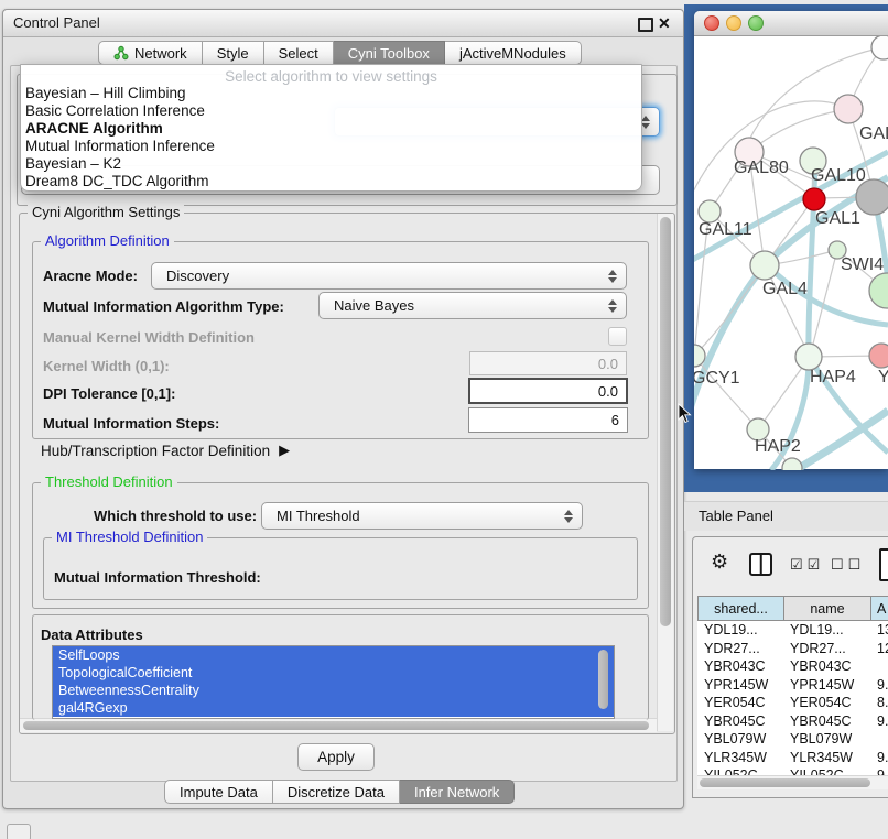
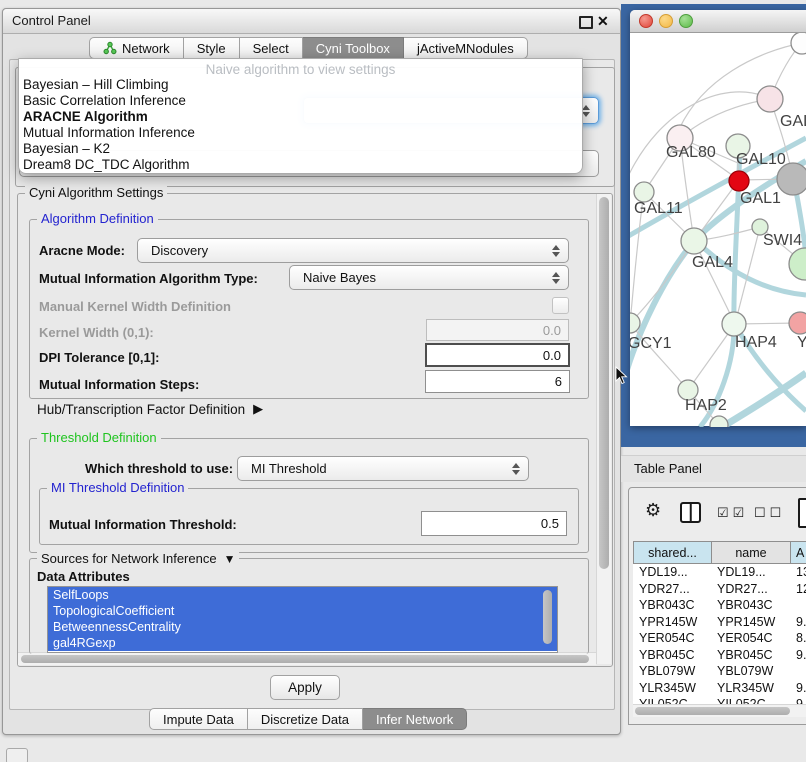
  Control Panel
  ✕
  Network
  Style
  Select
  Cyni Toolbox
  jActiveMNodules
  Cyni Algorithm Settings
  Algorithm Definition
  Aracne Mode:
  Discovery
  Mutual Information Algorithm Type:
  Naive Bayes
  Manual Kernel Width Definition
  Kernel Width (0,1):
  0.0
  DPI Tolerance [0,1]:
  0.0
  Mutual Information Steps:
  6
  Hub/Transcription Factor Definition
  ▶
  Threshold Definition
  Which threshold to use:
  MI Threshold
  MI Threshold Definition
  Mutual Information Threshold:
+ 0.5
+ Sources for Network Inference
+ ▼
  Data Attributes
  SelfLoops
  TopologicalCoefficient
  BetweennessCentrality
  gal4RGexp
  Apply
  Impute Data
  Discretize Data
  Infer Network
- Select algorithm to view settings
+ Naive algorithm to view settings
  Bayesian – Hill Climbing
  Basic Correlation Inference
  ARACNE Algorithm
  Mutual Information Inference
  Bayesian – K2
  Dream8 DC_TDC Algorithm
  GAL80
  GAL10
  GAL1
  GAL11
  GAL4
  SWI4
  GCY1
  HAP4
  Y
  HAP2
  Table Panel
  ⚙
  ☑☑
  ☐☐
  shared...
  name
  A
  YDL19...
  YDL19...
  YDR27...
  YDR27...
  YBR043C
  YBR043C
  YPR145W
  YPR145W
  9.
  YER054C
  YER054C
  8.
  YBR045C
  YBR045C
  9.
  YBL079W
  YBL079W
  YLR345W
  YLR345W
  9.
